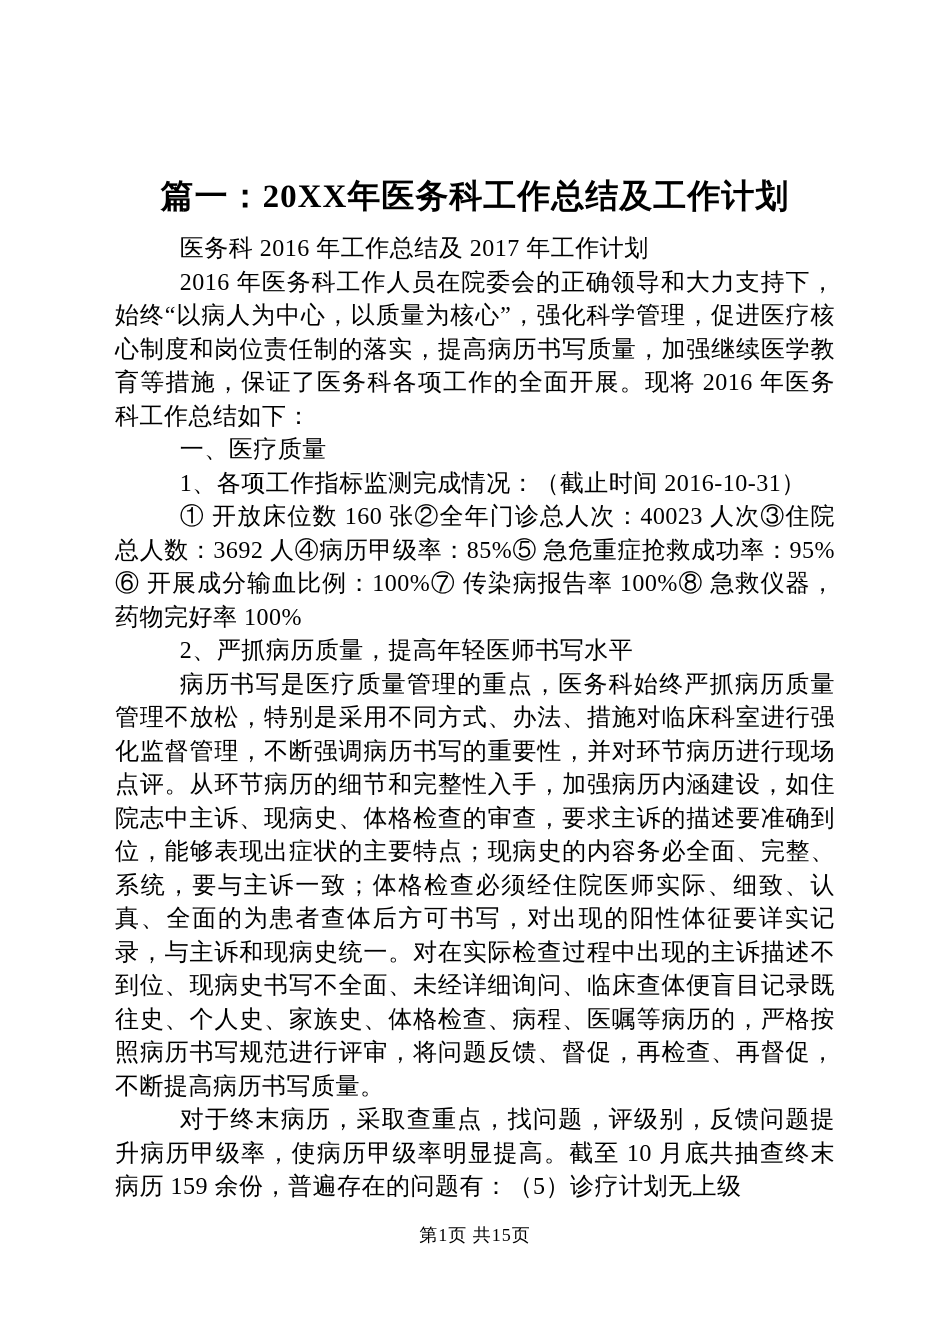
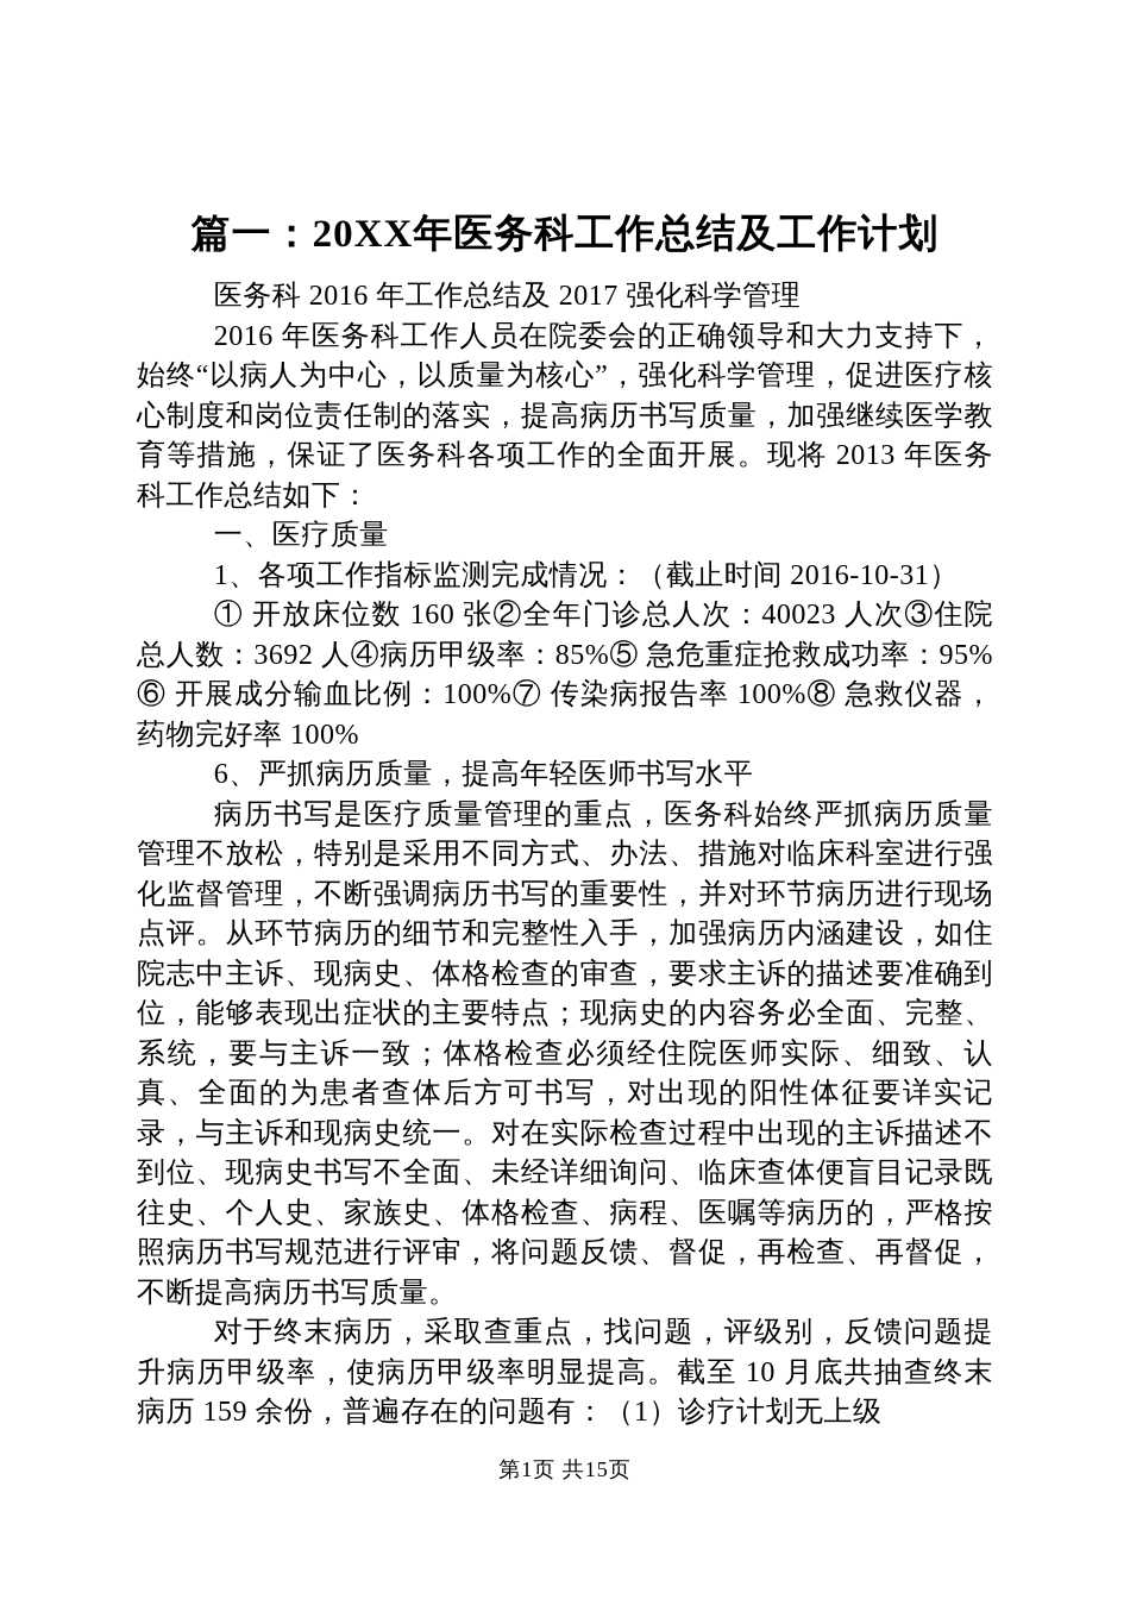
  篇一：20XX年医务科工作总结及工作计划
- 医务科 2016 年工作总结及 2017 年工作计划
+ 医务科 2016 年工作总结及 2017 强化科学管理
- 2016 年医务科工作人员在院委会的正确领导和大力支持下，始终“以病人为中心，以质量为核心”，强化科学管理，促进医疗核心制度和岗位责任制的落实，提高病历书写质量，加强继续医学教育等措施，保证了医务科各项工作的全面开展。现将 2016 年医务科工作总结如下：
+ 2016 年医务科工作人员在院委会的正确领导和大力支持下，始终“以病人为中心，以质量为核心”，强化科学管理，促进医疗核心制度和岗位责任制的落实，提高病历书写质量，加强继续医学教育等措施，保证了医务科各项工作的全面开展。现将 2013 年医务科工作总结如下：
  一、医疗质量
  1、各项工作指标监测完成情况：（截止时间 2016-10-31）
  ① 开放床位数 160 张②全年门诊总人次：40023 人次③住院总人数：3692 人④病历甲级率：85%⑤ 急危重症抢救成功率：95%⑥ 开展成分输血比例：100%⑦ 传染病报告率 100%⑧ 急救仪器，药物完好率 100%
- 2、严抓病历质量，提高年轻医师书写水平
+ 6、严抓病历质量，提高年轻医师书写水平
  病历书写是医疗质量管理的重点，医务科始终严抓病历质量管理不放松，特别是采用不同方式、办法、措施对临床科室进行强化监督管理，不断强调病历书写的重要性，并对环节病历进行现场点评。从环节病历的细节和完整性入手，加强病历内涵建设，如住院志中主诉、现病史、体格检查的审查，要求主诉的描述要准确到位，能够表现出症状的主要特点；现病史的内容务必全面、完整、系统，要与主诉一致；体格检查必须经住院医师实际、细致、认真、全面的为患者查体后方可书写，对出现的阳性体征要详实记录，与主诉和现病史统一。对在实际检查过程中出现的主诉描述不到位、现病史书写不全面、未经详细询问、临床查体便盲目记录既往史、个人史、家族史、体格检查、病程、医嘱等病历的，严格按照病历书写规范进行评审，将问题反馈、督促，再检查、再督促，不断提高病历书写质量。
- 对于终末病历，采取查重点，找问题，评级别，反馈问题提升病历甲级率，使病历甲级率明显提高。截至 10 月底共抽查终末病历 159 余份，普遍存在的问题有：（5）诊疗计划无上级
+ 对于终末病历，采取查重点，找问题，评级别，反馈问题提升病历甲级率，使病历甲级率明显提高。截至 10 月底共抽查终末病历 159 余份，普遍存在的问题有：（1）诊疗计划无上级
  第1页 共15页
